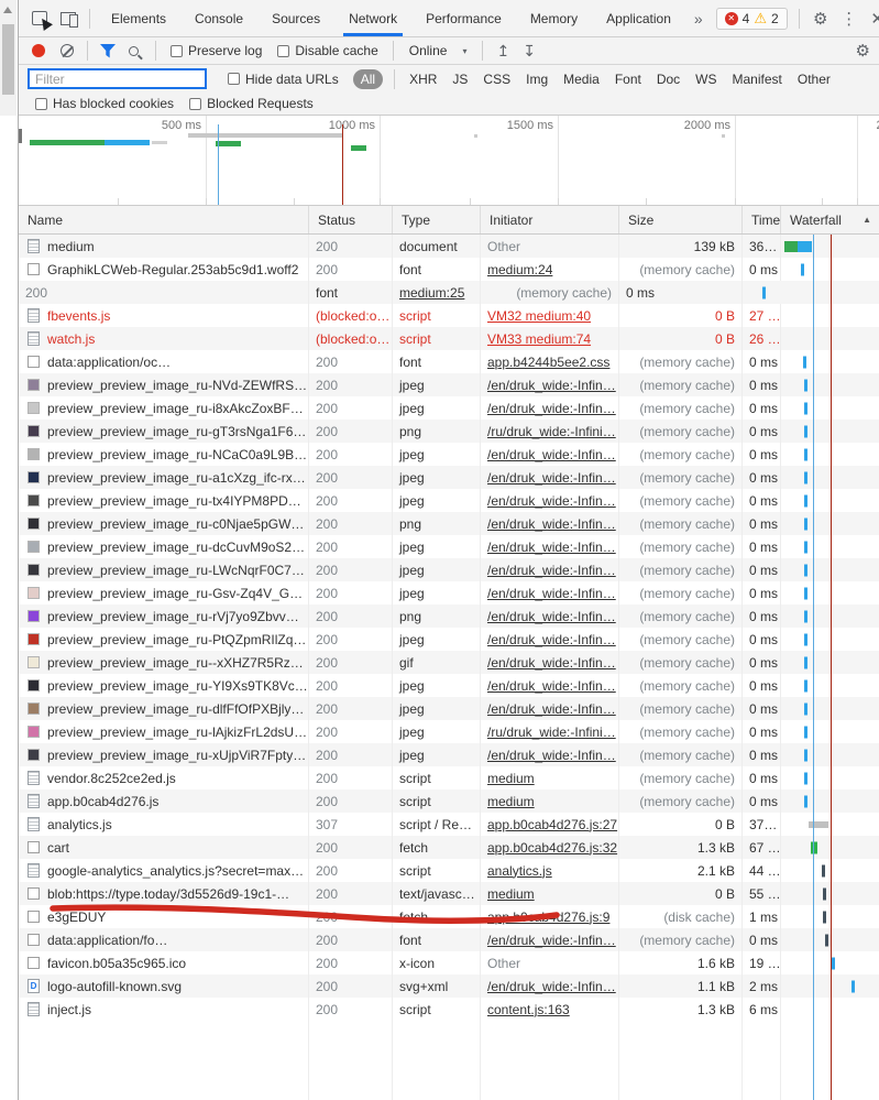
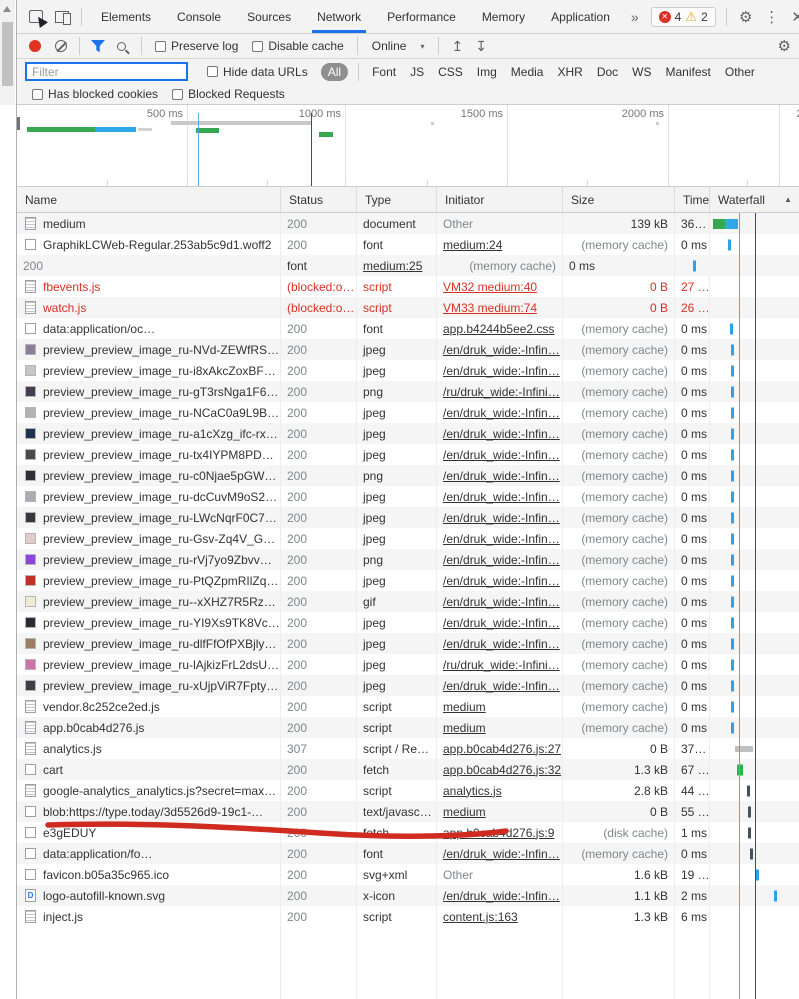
  Elements
  Console
  Sources
  Network
  Performance
  Memory
  Application
  »
  ✕
  4
  ⚠
  2
  ⚙
  ⋮
  ✕
  Preserve log
  Disable cache
  Online
  ▾
  ↥
  ↧
  ⚙
  Filter
  Hide data URLs
  All
- XHR
+ Font
  JS
  CSS
  Img
  Media
- Font
+ XHR
  Doc
  WS
  Manifest
  Other
  Has blocked cookies
  Blocked Requests
  500 ms
  1000 ms
  1500 ms
  2000 ms
  Name
  Status
  Type
  Initiator
  Size
  Time
  Waterfall
  ▲
  medium
  200
  document
  Other
  139 kB
  36…
  GraphikLCWeb-Regular.253ab5c9d1.woff2
  200
  font
  medium:24
  (memory cache)
  0 ms
  200
  font
  medium:25
  (memory cache)
  0 ms
  fbevents.js
  (blocked:o…
  script
  VM32 medium:40
  0 B
  27 …
  watch.js
  (blocked:o…
  script
  VM33 medium:74
  0 B
  26 …
  data:application/oc…
  200
  font
  app.b4244b5ee2.css
  (memory cache)
  0 ms
  preview_preview_image_ru-NVd-ZEWfRS…
  200
  jpeg
  /en/druk_wide:-Infin…
  (memory cache)
  0 ms
  preview_preview_image_ru-i8xAkcZoxBF…
  200
  jpeg
  /en/druk_wide:-Infin…
  (memory cache)
  0 ms
  preview_preview_image_ru-gT3rsNga1F6…
  200
  png
  /ru/druk_wide:-Infini…
  (memory cache)
  0 ms
  preview_preview_image_ru-NCaC0a9L9B…
  200
  jpeg
  /en/druk_wide:-Infin…
  (memory cache)
  0 ms
  preview_preview_image_ru-a1cXzg_ifc-rx…
  200
  jpeg
  /en/druk_wide:-Infin…
  (memory cache)
  0 ms
  preview_preview_image_ru-tx4IYPM8PD…
  200
  jpeg
  /en/druk_wide:-Infin…
  (memory cache)
  0 ms
  preview_preview_image_ru-c0Njae5pGW…
  200
  png
  /en/druk_wide:-Infin…
  (memory cache)
  0 ms
  preview_preview_image_ru-dcCuvM9oS2…
  200
  jpeg
  /en/druk_wide:-Infin…
  (memory cache)
  0 ms
  preview_preview_image_ru-LWcNqrF0C7…
  200
  jpeg
  /en/druk_wide:-Infin…
  (memory cache)
  0 ms
  preview_preview_image_ru-Gsv-Zq4V_G…
  200
  jpeg
  /en/druk_wide:-Infin…
  (memory cache)
  0 ms
  preview_preview_image_ru-rVj7yo9Zbvv…
  200
  png
  /en/druk_wide:-Infin…
  (memory cache)
  0 ms
  preview_preview_image_ru-PtQZpmRIlZq…
  200
  jpeg
  /en/druk_wide:-Infin…
  (memory cache)
  0 ms
  preview_preview_image_ru--xXHZ7R5Rz…
  200
  gif
  /en/druk_wide:-Infin…
  (memory cache)
  0 ms
  preview_preview_image_ru-YI9Xs9TK8Vc…
  200
  jpeg
  /en/druk_wide:-Infin…
  (memory cache)
  0 ms
  preview_preview_image_ru-dlfFfOfPXBjly…
  200
  jpeg
  /en/druk_wide:-Infin…
  (memory cache)
  0 ms
  preview_preview_image_ru-lAjkizFrL2dsU…
  200
  jpeg
  /ru/druk_wide:-Infini…
  (memory cache)
  0 ms
  preview_preview_image_ru-xUjpViR7Fpty…
  200
  jpeg
  /en/druk_wide:-Infin…
  (memory cache)
  0 ms
  vendor.8c252ce2ed.js
  200
  script
  medium
  (memory cache)
  0 ms
  app.b0cab4d276.js
  200
  script
  medium
  (memory cache)
  0 ms
  analytics.js
  307
  script / Re…
  app.b0cab4d276.js:27
  0 B
  37…
  cart
  200
  fetch
  app.b0cab4d276.js:32
  1.3 kB
  67 …
  google-analytics_analytics.js?secret=max…
  200
  script
  analytics.js
- 2.1 kB
+ 2.8 kB
  44 …
  blob:https://type.today/3d5526d9-19c1-…
  200
  text/javasc…
  medium
  0 B
  55 …
  e3gEDUY
  fetch
  (disk cache)
  1 ms
  data:application/fo…
  200
  font
  /en/druk_wide:-Infin…
  (memory cache)
  0 ms
  favicon.b05a35c965.ico
  200
- x-icon
+ svg+xml
  Other
  1.6 kB
  19 …
  D
  logo-autofill-known.svg
  200
- svg+xml
+ x-icon
  /en/druk_wide:-Infin…
  1.1 kB
  2 ms
  inject.js
  200
  script
  content.js:163
  1.3 kB
  6 ms
